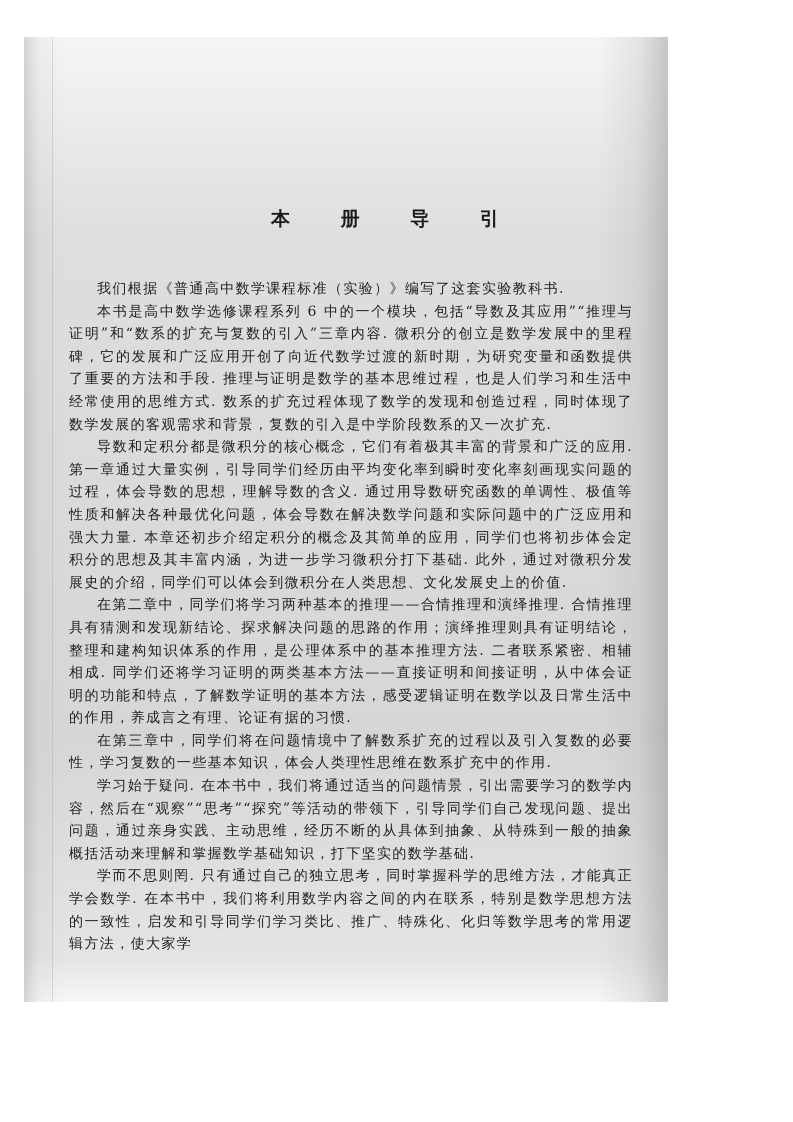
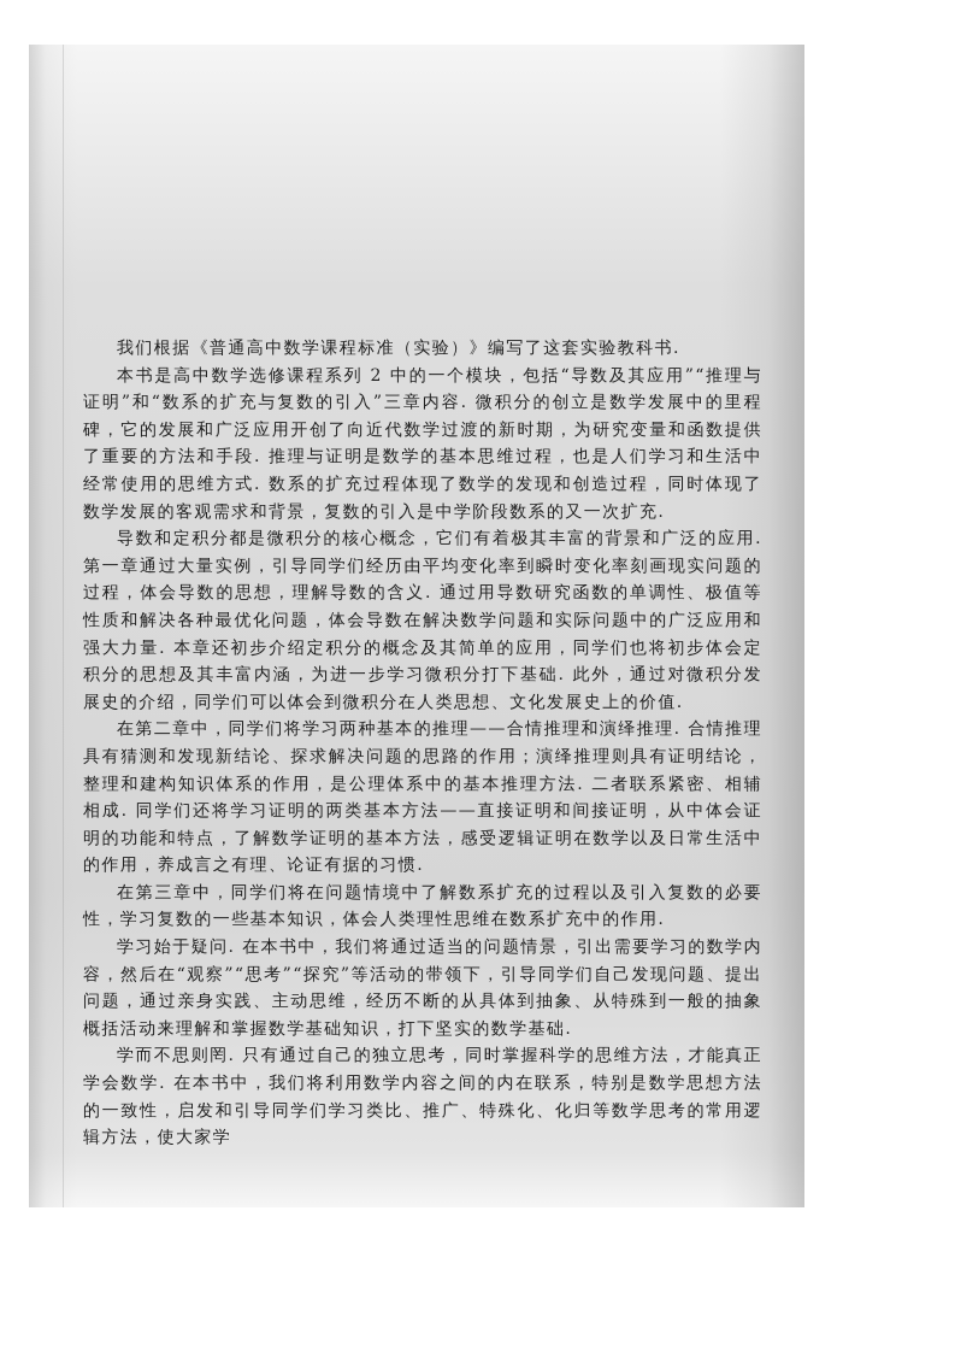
- 本 册 导 引
  我们根据《普通高中数学课程标准（实验）》编写了这套实验教科书.
- 本书是高中数学选修课程系列 6 中的一个模块，包括“导数及其应用”“推理与证明”和“数系的扩充与复数的引入”三章内容. 微积分的创立是数学发展中的里程碑，它的发展和广泛应用开创了向近代数学过渡的新时期，为研究变量和函数提供了重要的方法和手段. 推理与证明是数学的基本思维过程，也是人们学习和生活中经常使用的思维方式. 数系的扩充过程体现了数学的发现和创造过程，同时体现了数学发展的客观需求和背景，复数的引入是中学阶段数系的又一次扩充.
+ 本书是高中数学选修课程系列 2 中的一个模块，包括“导数及其应用”“推理与证明”和“数系的扩充与复数的引入”三章内容. 微积分的创立是数学发展中的里程碑，它的发展和广泛应用开创了向近代数学过渡的新时期，为研究变量和函数提供了重要的方法和手段. 推理与证明是数学的基本思维过程，也是人们学习和生活中经常使用的思维方式. 数系的扩充过程体现了数学的发现和创造过程，同时体现了数学发展的客观需求和背景，复数的引入是中学阶段数系的又一次扩充.
  导数和定积分都是微积分的核心概念，它们有着极其丰富的背景和广泛的应用. 第一章通过大量实例，引导同学们经历由平均变化率到瞬时变化率刻画现实问题的过程，体会导数的思想，理解导数的含义. 通过用导数研究函数的单调性、极值等性质和解决各种最优化问题，体会导数在解决数学问题和实际问题中的广泛应用和强大力量. 本章还初步介绍定积分的概念及其简单的应用，同学们也将初步体会定积分的思想及其丰富内涵，为进一步学习微积分打下基础. 此外，通过对微积分发展史的介绍，同学们可以体会到微积分在人类思想、文化发展史上的价值.
  在第二章中，同学们将学习两种基本的推理——合情推理和演绎推理. 合情推理具有猜测和发现新结论、探求解决问题的思路的作用；演绎推理则具有证明结论，整理和建构知识体系的作用，是公理体系中的基本推理方法. 二者联系紧密、相辅相成. 同学们还将学习证明的两类基本方法——直接证明和间接证明，从中体会证明的功能和特点，了解数学证明的基本方法，感受逻辑证明在数学以及日常生活中的作用，养成言之有理、论证有据的习惯.
  在第三章中，同学们将在问题情境中了解数系扩充的过程以及引入复数的必要性，学习复数的一些基本知识，体会人类理性思维在数系扩充中的作用.
  学习始于疑问. 在本书中，我们将通过适当的问题情景，引出需要学习的数学内容，然后在“观察”“思考”“探究”等活动的带领下，引导同学们自己发现问题、提出问题，通过亲身实践、主动思维，经历不断的从具体到抽象、从特殊到一般的抽象概括活动来理解和掌握数学基础知识，打下坚实的数学基础.
  学而不思则罔. 只有通过自己的独立思考，同时掌握科学的思维方法，才能真正学会数学. 在本书中，我们将利用数学内容之间的内在联系，特别是数学思想方法的一致性，启发和引导同学们学习类比、推广、特殊化、化归等数学思考的常用逻辑方法，使大家学
